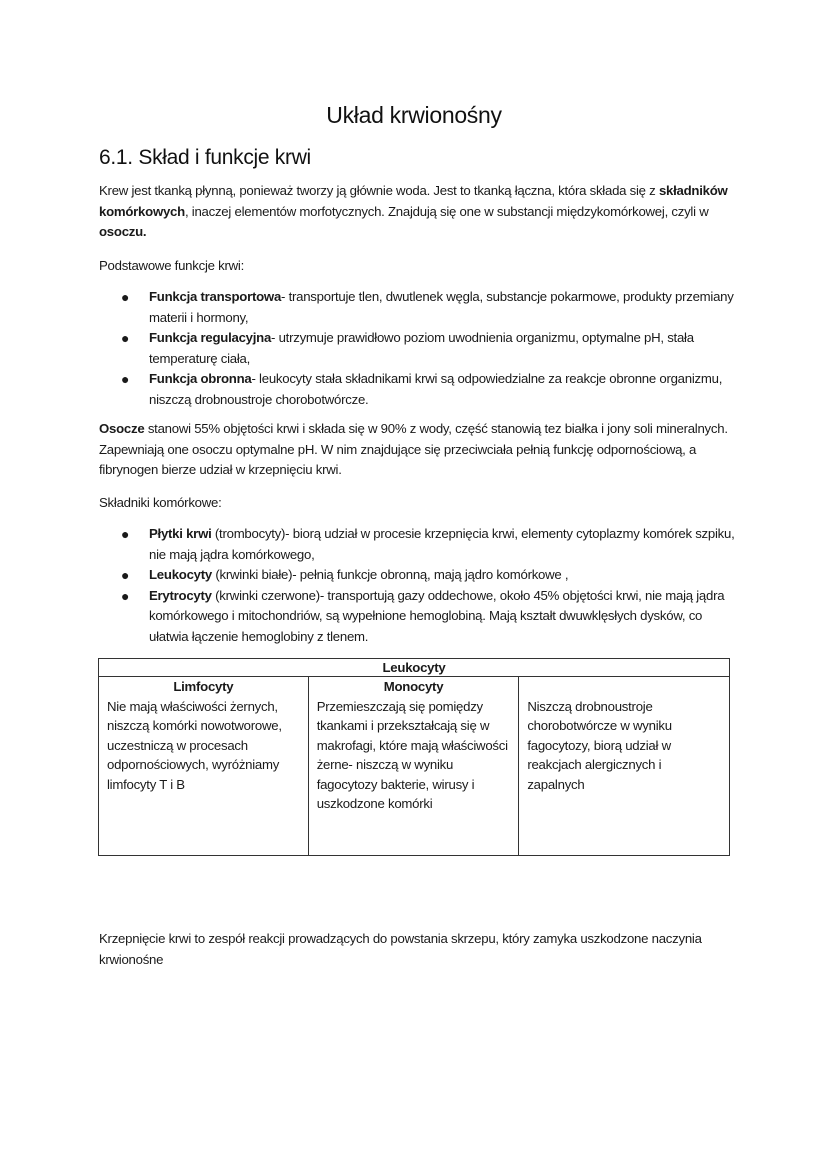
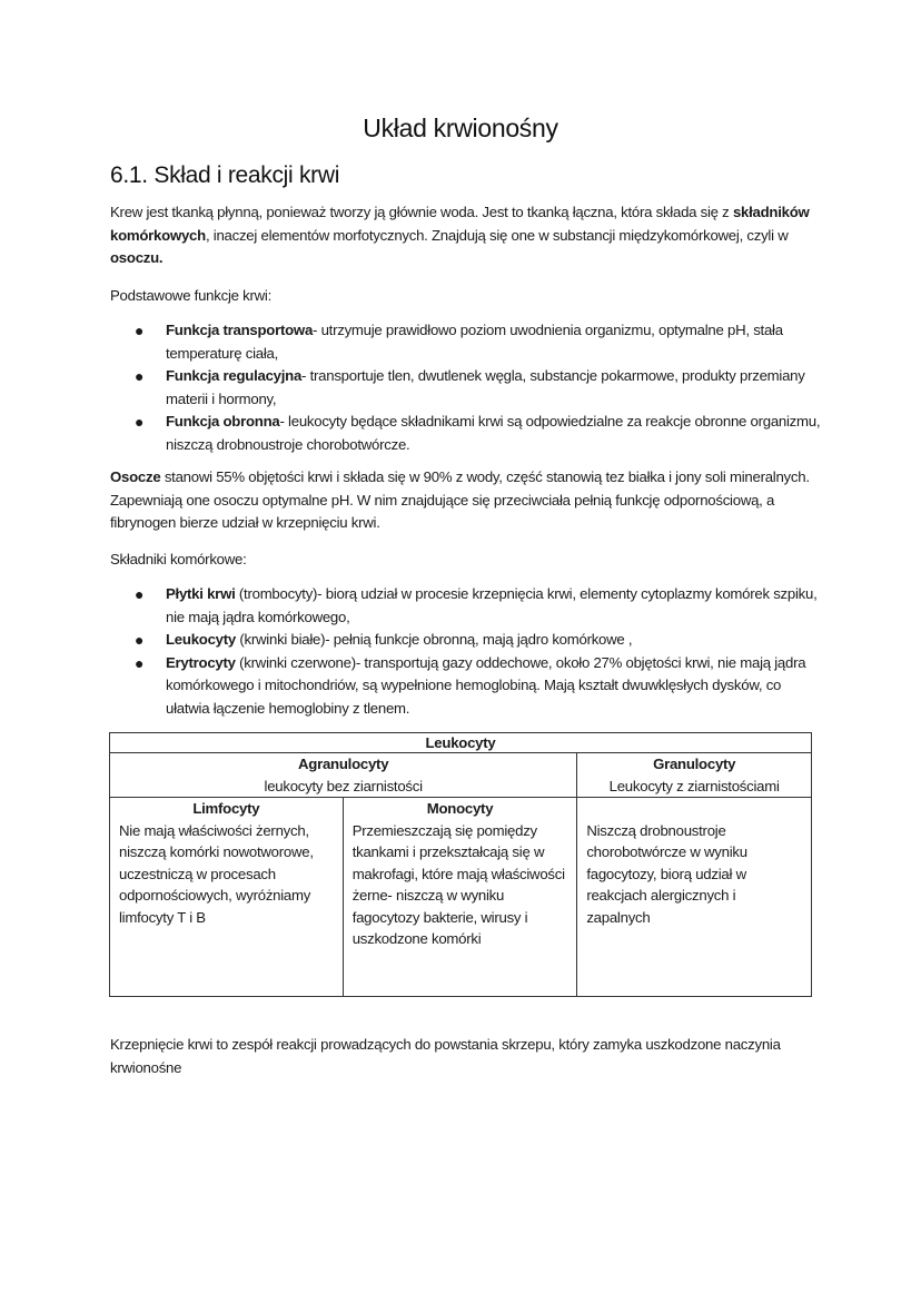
  Układ krwionośny
- 6.1. Skład i funkcje krwi
+ 6.1. Skład i reakcji krwi
  Krew jest tkanką płynną, ponieważ tworzy ją głównie woda. Jest to tkanką łączna, która składa się z składników komórkowych, inaczej elementów morfotycznych. Znajdują się one w substancji międzykomórkowej, czyli w osoczu.
  Podstawowe funkcje krwi:
  ●
- Funkcja transportowa- transportuje tlen, dwutlenek węgla, substancje pokarmowe, produkty przemiany materii i hormony,
+ Funkcja transportowa- utrzymuje prawidłowo poziom uwodnienia organizmu, optymalne pH, stała temperaturę ciała,
  ●
- Funkcja regulacyjna- utrzymuje prawidłowo poziom uwodnienia organizmu, optymalne pH, stała temperaturę ciała,
+ Funkcja regulacyjna- transportuje tlen, dwutlenek węgla, substancje pokarmowe, produkty przemiany materii i hormony,
  ●
- Funkcja obronna- leukocyty stała składnikami krwi są odpowiedzialne za reakcje obronne organizmu, niszczą drobnoustroje chorobotwórcze.
+ Funkcja obronna- leukocyty będące składnikami krwi są odpowiedzialne za reakcje obronne organizmu, niszczą drobnoustroje chorobotwórcze.
  Osocze stanowi 55% objętości krwi i składa się w 90% z wody, część stanowią tez białka i jony soli mineralnych. Zapewniają one osoczu optymalne pH. W nim znajdujące się przeciwciała pełnią funkcję odpornościową, a fibrynogen bierze udział w krzepnięciu krwi.
  Składniki komórkowe:
  ●
  Płytki krwi (trombocyty)- biorą udział w procesie krzepnięcia krwi, elementy cytoplazmy komórek szpiku, nie mają jądra komórkowego,
  ●
  Leukocyty (krwinki białe)- pełnią funkcje obronną, mają jądro komórkowe ,
  ●
- Erytrocyty (krwinki czerwone)- transportują gazy oddechowe, około 45% objętości krwi, nie mają jądra komórkowego i mitochondriów, są wypełnione hemoglobiną. Mają kształt dwuwklęsłych dysków, co ułatwia łączenie hemoglobiny z tlenem.
+ Erytrocyty (krwinki czerwone)- transportują gazy oddechowe, około 27% objętości krwi, nie mają jądra komórkowego i mitochondriów, są wypełnione hemoglobiną. Mają kształt dwuwklęsłych dysków, co ułatwia łączenie hemoglobiny z tlenem.
  Leukocyty
+ Agranulocyty leukocyty bez ziarnistości	Granulocyty Leukocyty z ziarnistościami
  Limfocyty Nie mają właściwości żernych, niszczą komórki nowotworowe, uczestniczą w procesach odpornościowych, wyróżniamy limfocyty T i B	Monocyty Przemieszczają się pomiędzy tkankami i przekształcają się w makrofagi, które mają właściwości żerne- niszczą w wyniku fagocytozy bakterie, wirusy i uszkodzone komórki	Niszczą drobnoustroje chorobotwórcze w wyniku fagocytozy, biorą udział w reakcjach alergicznych i zapalnych
  Krzepnięcie krwi to zespół reakcji prowadzących do powstania skrzepu, który zamyka uszkodzone naczynia krwionośne
